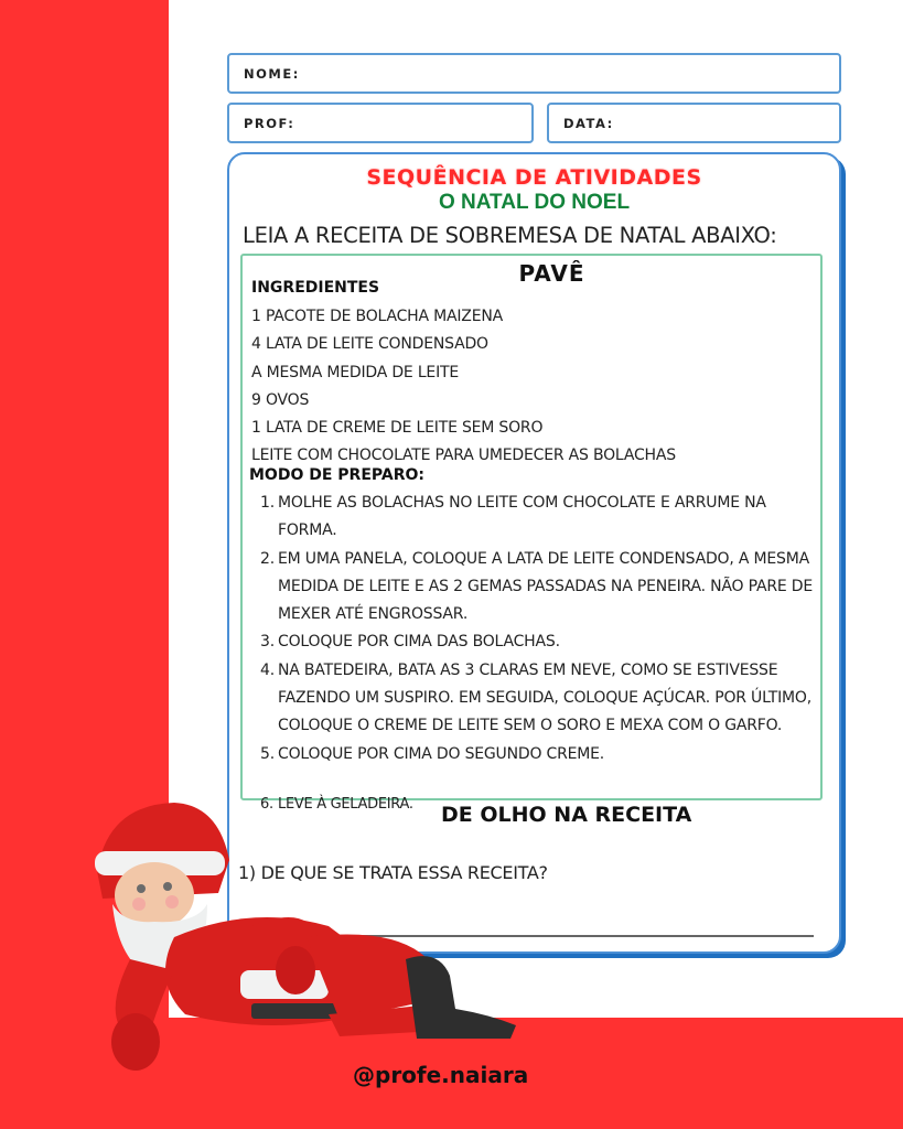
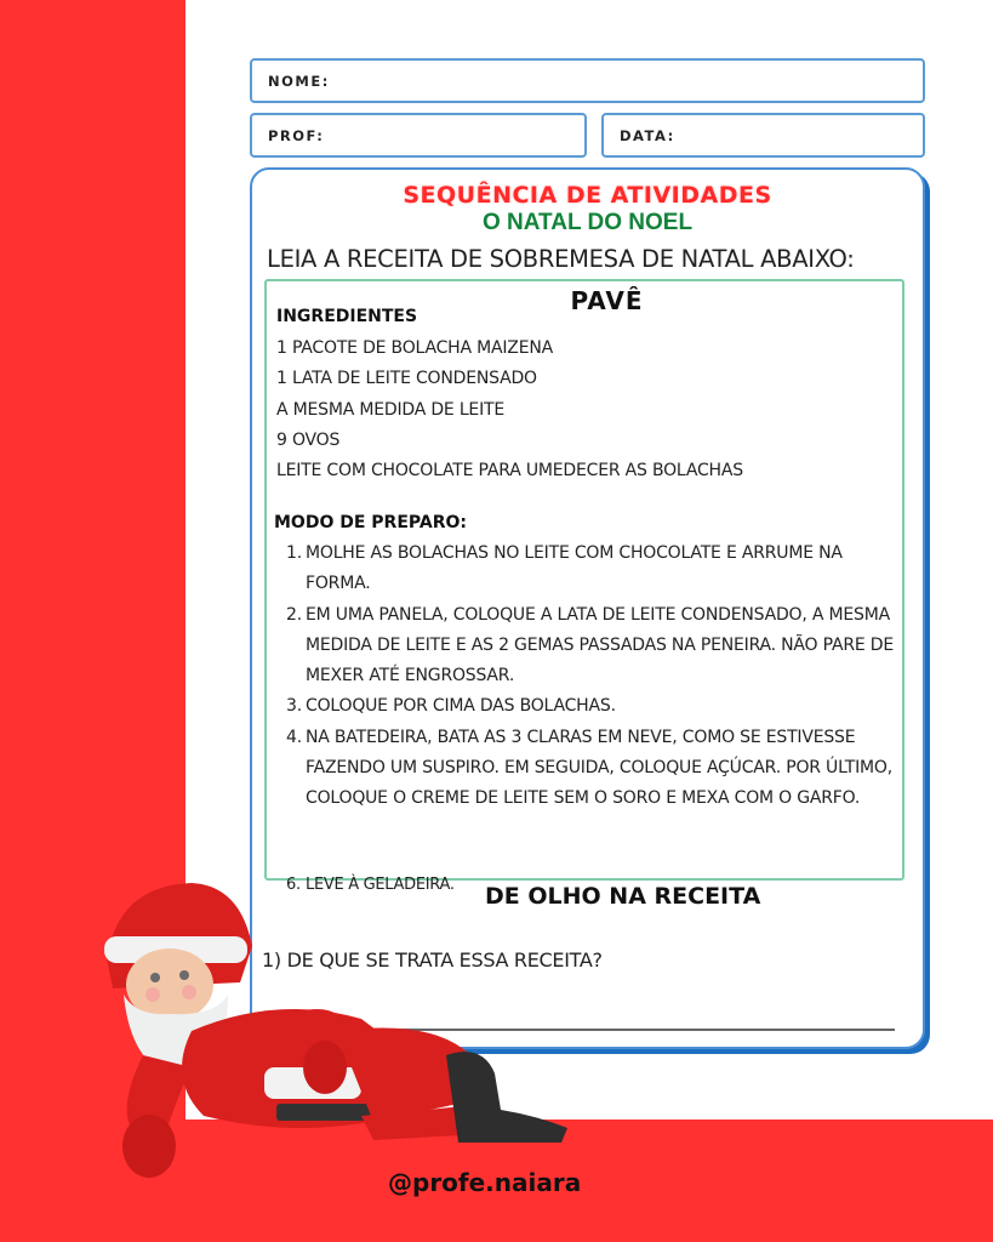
  NOME:
  PROF:
  DATA:
  SEQUÊNCIA DE ATIVIDADES
  O NATAL DO NOEL
  LEIA A RECEITA DE SOBREMESA DE NATAL ABAIXO:
  PAVÊ
  INGREDIENTES
  1 PACOTE DE BOLACHA MAIZENA
- 4 LATA DE LEITE CONDENSADO
+ 1 LATA DE LEITE CONDENSADO
  A MESMA MEDIDA DE LEITE
  9 OVOS
- 1 LATA DE CREME DE LEITE SEM SORO
  LEITE COM CHOCOLATE PARA UMEDECER AS BOLACHAS
  MODO DE PREPARO:
  1.
  MOLHE AS BOLACHAS NO LEITE COM CHOCOLATE E ARRUME NA FORMA.
  2.
  EM UMA PANELA, COLOQUE A LATA DE LEITE CONDENSADO, A MESMA MEDIDA DE LEITE E AS 2 GEMAS PASSADAS NA PENEIRA. NÃO PARE DE MEXER ATÉ ENGROSSAR.
  3.
  COLOQUE POR CIMA DAS BOLACHAS.
  4.
  NA BATEDEIRA, BATA AS 3 CLARAS EM NEVE, COMO SE ESTIVESSE FAZENDO UM SUSPIRO. EM SEGUIDA, COLOQUE AÇÚCAR. POR ÚLTIMO, COLOQUE O CREME DE LEITE SEM O SORO E MEXA COM O GARFO.
- 5.
- COLOQUE POR CIMA DO SEGUNDO CREME.
  6.
  LEVE À GELADEIRA.
  DE OLHO NA RECEITA
  1) DE QUE SE TRATA ESSA RECEITA?
  @profe.naiara
